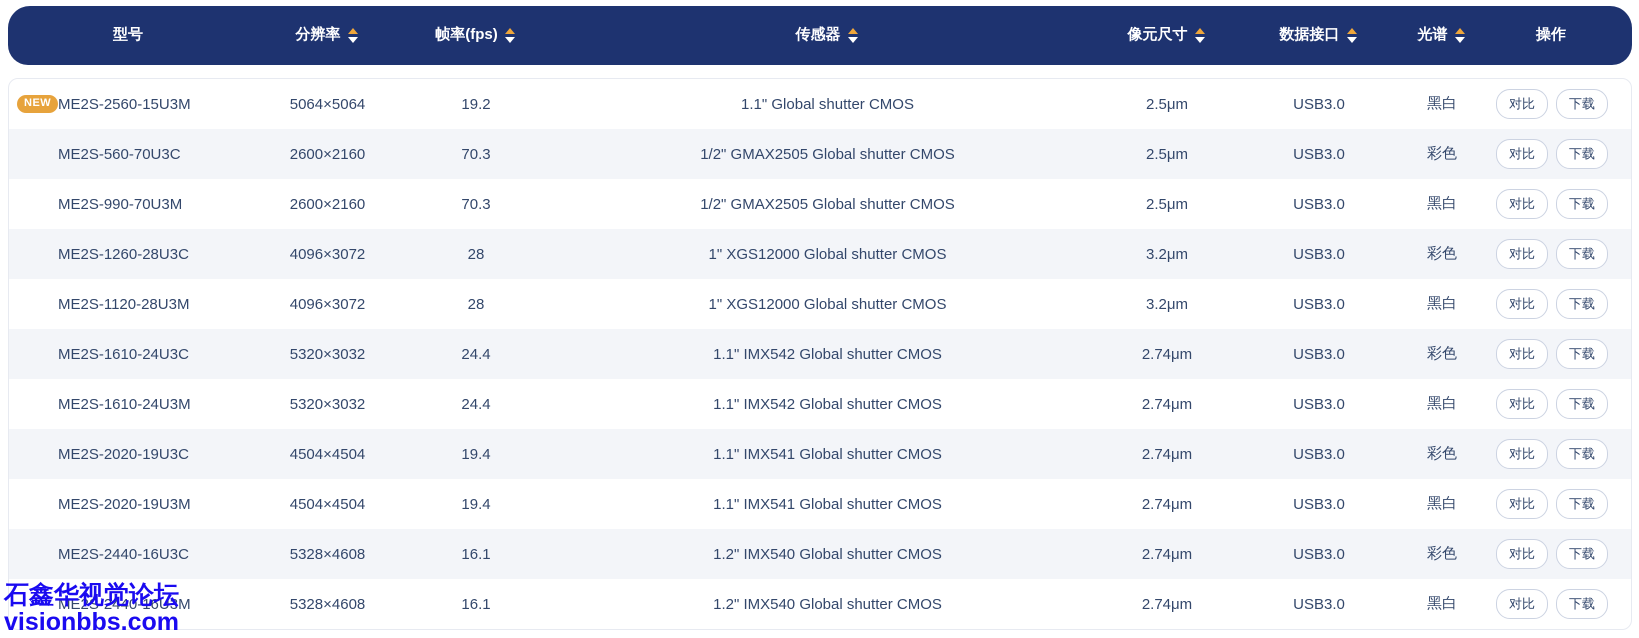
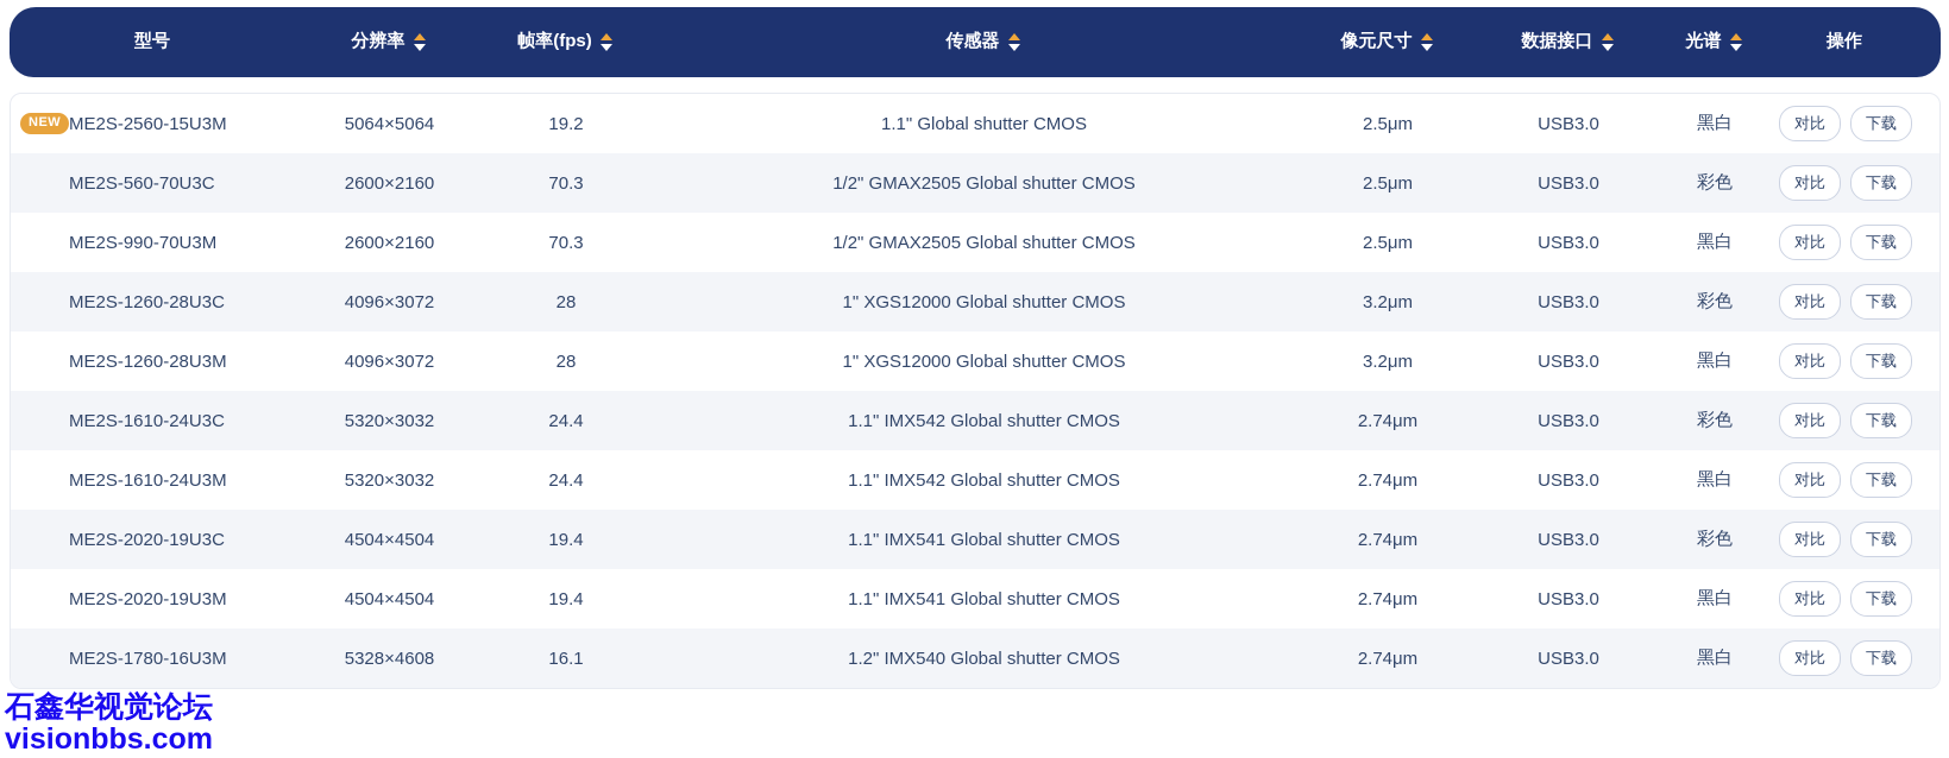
  型号	分辨率	帧率(fps)	传感器	像元尺寸	数据接口	光谱	操作
  NEW ME2S-2560-15U3M	5064×5064	19.2	1.1" Global shutter CMOS	2.5μm	USB3.0	黑白	对比 下载
  ME2S-560-70U3C	2600×2160	70.3	1/2" GMAX2505 Global shutter CMOS	2.5μm	USB3.0	彩色	对比 下载
  ME2S-990-70U3M	2600×2160	70.3	1/2" GMAX2505 Global shutter CMOS	2.5μm	USB3.0	黑白	对比 下载
  ME2S-1260-28U3C	4096×3072	28	1" XGS12000 Global shutter CMOS	3.2μm	USB3.0	彩色	对比 下载
- ME2S-1120-28U3M	4096×3072	28	1" XGS12000 Global shutter CMOS	3.2μm	USB3.0	黑白	对比 下载
+ ME2S-1260-28U3M	4096×3072	28	1" XGS12000 Global shutter CMOS	3.2μm	USB3.0	黑白	对比 下载
  ME2S-1610-24U3C	5320×3032	24.4	1.1" IMX542 Global shutter CMOS	2.74μm	USB3.0	彩色	对比 下载
  ME2S-1610-24U3M	5320×3032	24.4	1.1" IMX542 Global shutter CMOS	2.74μm	USB3.0	黑白	对比 下载
  ME2S-2020-19U3C	4504×4504	19.4	1.1" IMX541 Global shutter CMOS	2.74μm	USB3.0	彩色	对比 下载
  ME2S-2020-19U3M	4504×4504	19.4	1.1" IMX541 Global shutter CMOS	2.74μm	USB3.0	黑白	对比 下载
- ME2S-2440-16U3C	5328×4608	16.1	1.2" IMX540 Global shutter CMOS	2.74μm	USB3.0	彩色	对比 下载
- ME2S-2440-16U3M	5328×4608	16.1	1.2" IMX540 Global shutter CMOS	2.74μm	USB3.0	黑白	对比 下载
+ ME2S-1780-16U3M	5328×4608	16.1	1.2" IMX540 Global shutter CMOS	2.74μm	USB3.0	黑白	对比 下载
  石鑫华视觉论坛
  visionbbs.com
